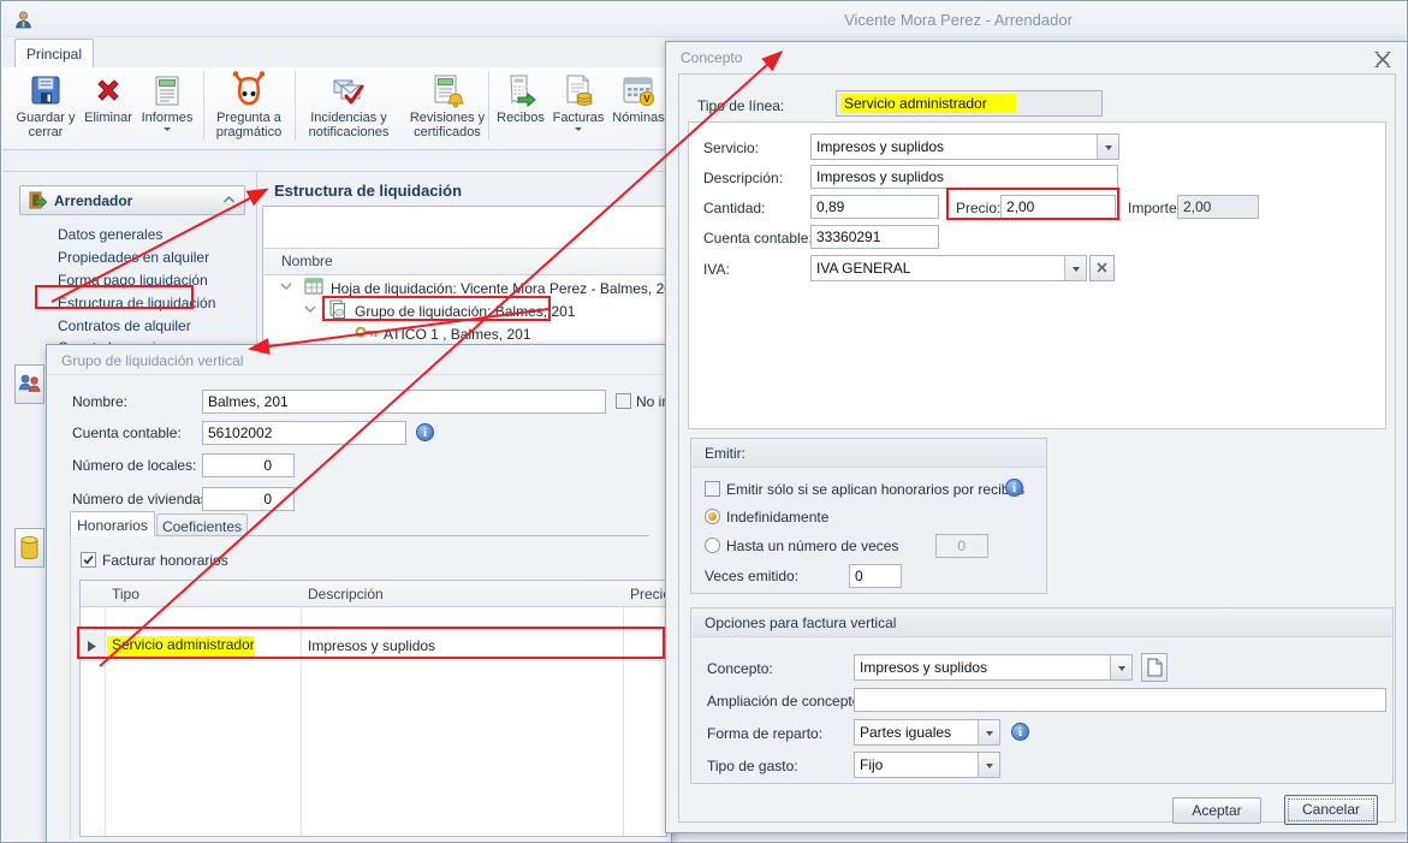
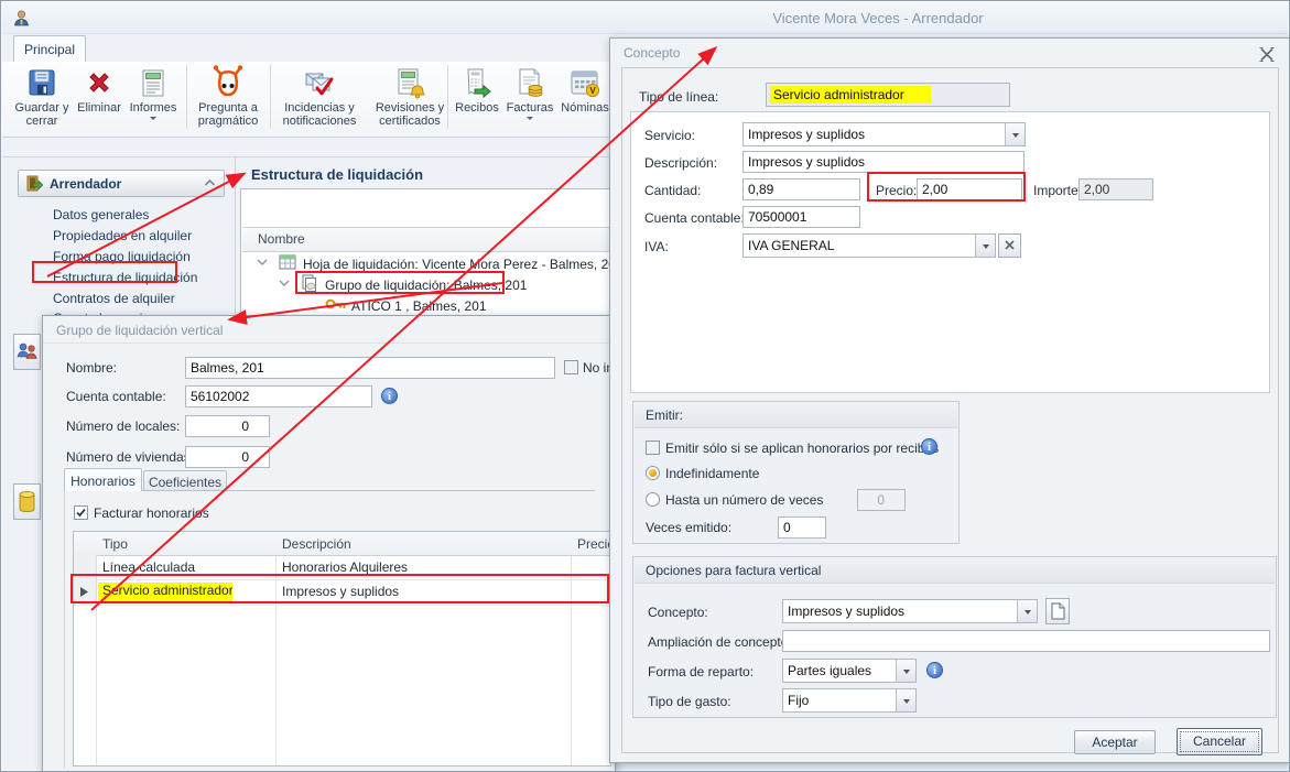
- Vicente Mora Perez - Arrendador
+ Vicente Mora Veces - Arrendador
  Principal
  Guardar y cerrar
  Eliminar
  Informes
  Pregunta a pragmático
  Incidencias y notificaciones
  Revisiones y certificados
  Recibos
  Facturas
  V
  Nóminas
  Arrendador
  Datos generales
  Propiedade en alquiler
  Form pago liquidación
  Estructura de liquidación
  Contratos de alquiler
  Estructura de liquidación
  Nombre
  Hoja de liquidación: Vicenteora Perez - Balmes, 2
  Grupo de liquidación: Bals, 201
  ATICO 1 , Bames, 201
  Grupo de liquidación vertical
  Nombre:
  Balmes, 201
  Cuenta contable:
  56102002
  i
  Número de locales:
  0
  Número de vivienda
  0
  Honorarios
  Coeficientes
  Facturar honoraris
  Tipo
  Descripción
  Preci
+ Línea calculada
+ Honorarios Alquileres
  Srvicio administrador
  Impresos y suplidos
  Concepto
  Tip de línea:
  Servicio administrador
  Servicio:
  Impresos y suplidos
  Descripción:
  Impresos y suplidos
  Cantidad:
  0,89
  Precio:
  2,00
  Importe
  2,00
  Cuenta contable
- 33360291
+ 70500001
  IVA:
  IVA GENERAL
  Emitir:
  Emitir sólo si se aplican honorarios por reci
  i
  Indefinidamente
  Hasta un número de veces
  0
  Veces emitido:
  0
  Opciones para factura vertical
  Concepto:
  Impresos y suplidos
  Ampliación de concept
  Forma de reparto:
  Partes iguales
  i
  Tipo de gasto:
  Fijo
  Aceptar
  Cancelar
